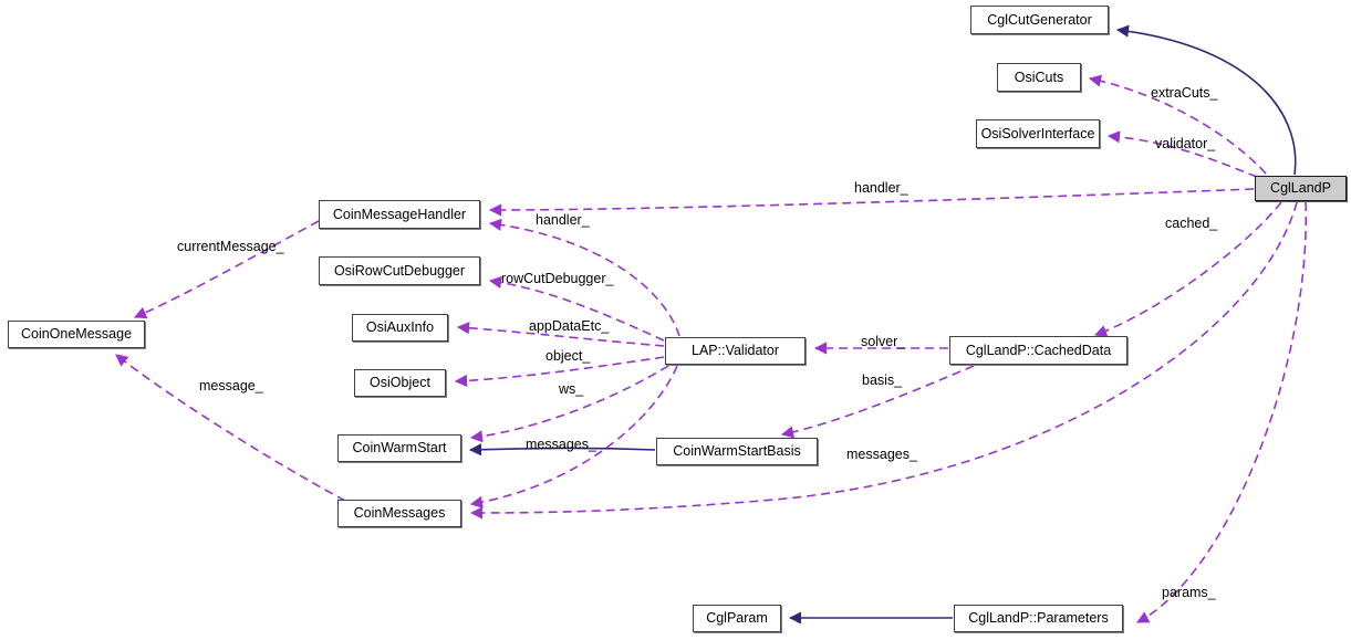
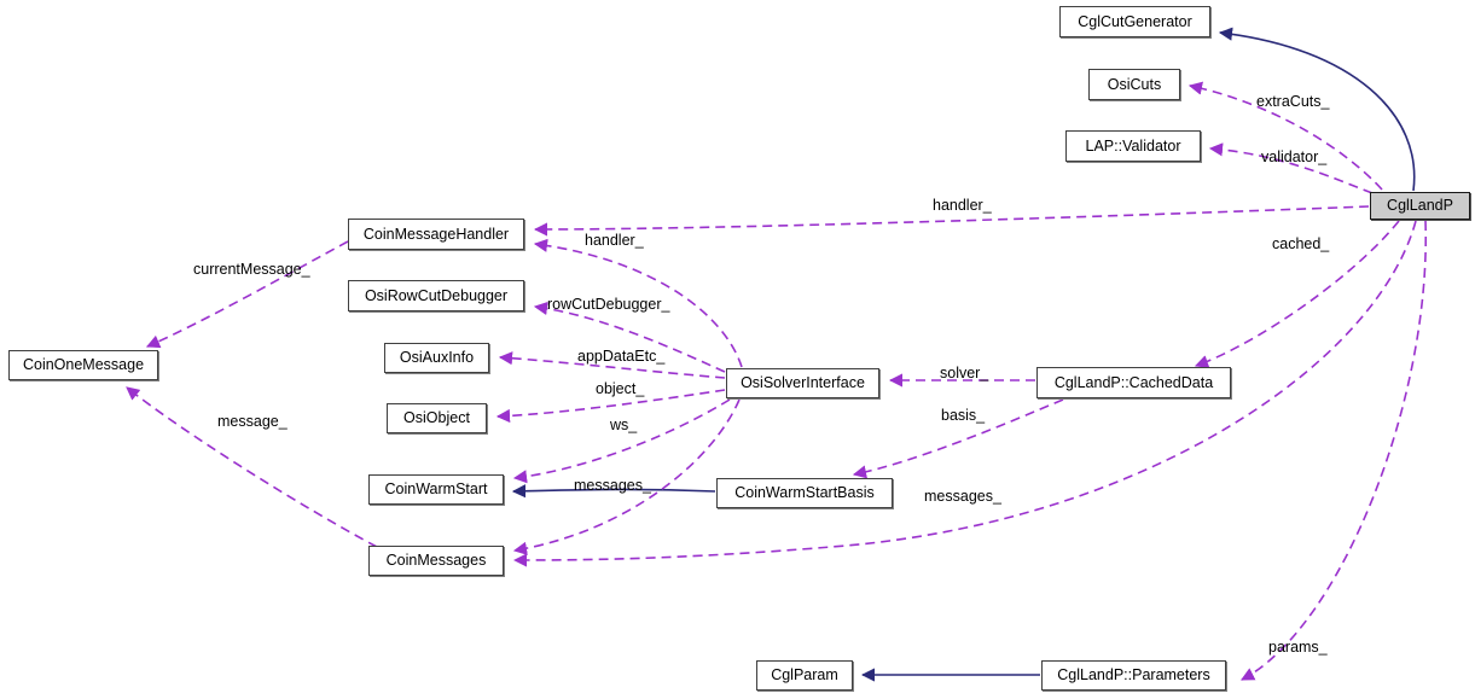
  CglCutGenerator
  OsiCuts
- OsiSolverInterface
+ LAP::Validator
  CglLandP
  CoinMessageHandler
  OsiRowCutDebugger
  CoinOneMessage
  OsiAuxInfo
  OsiObject
- LAP::Validator
+ OsiSolverInterface
  CglLandP::CachedData
  CoinWarmStart
  CoinWarmStartBasis
  CoinMessages
  CglParam
  CglLandP::Parameters
  extraCuts_
  validator_
  handler_
  cached_
  handler_
  currentMessage_
  rowCutDebugger_
  appDataEtc_
  solver_
  object_
  basis_
  ws_
  message_
  messages_
  messages_
  params_
